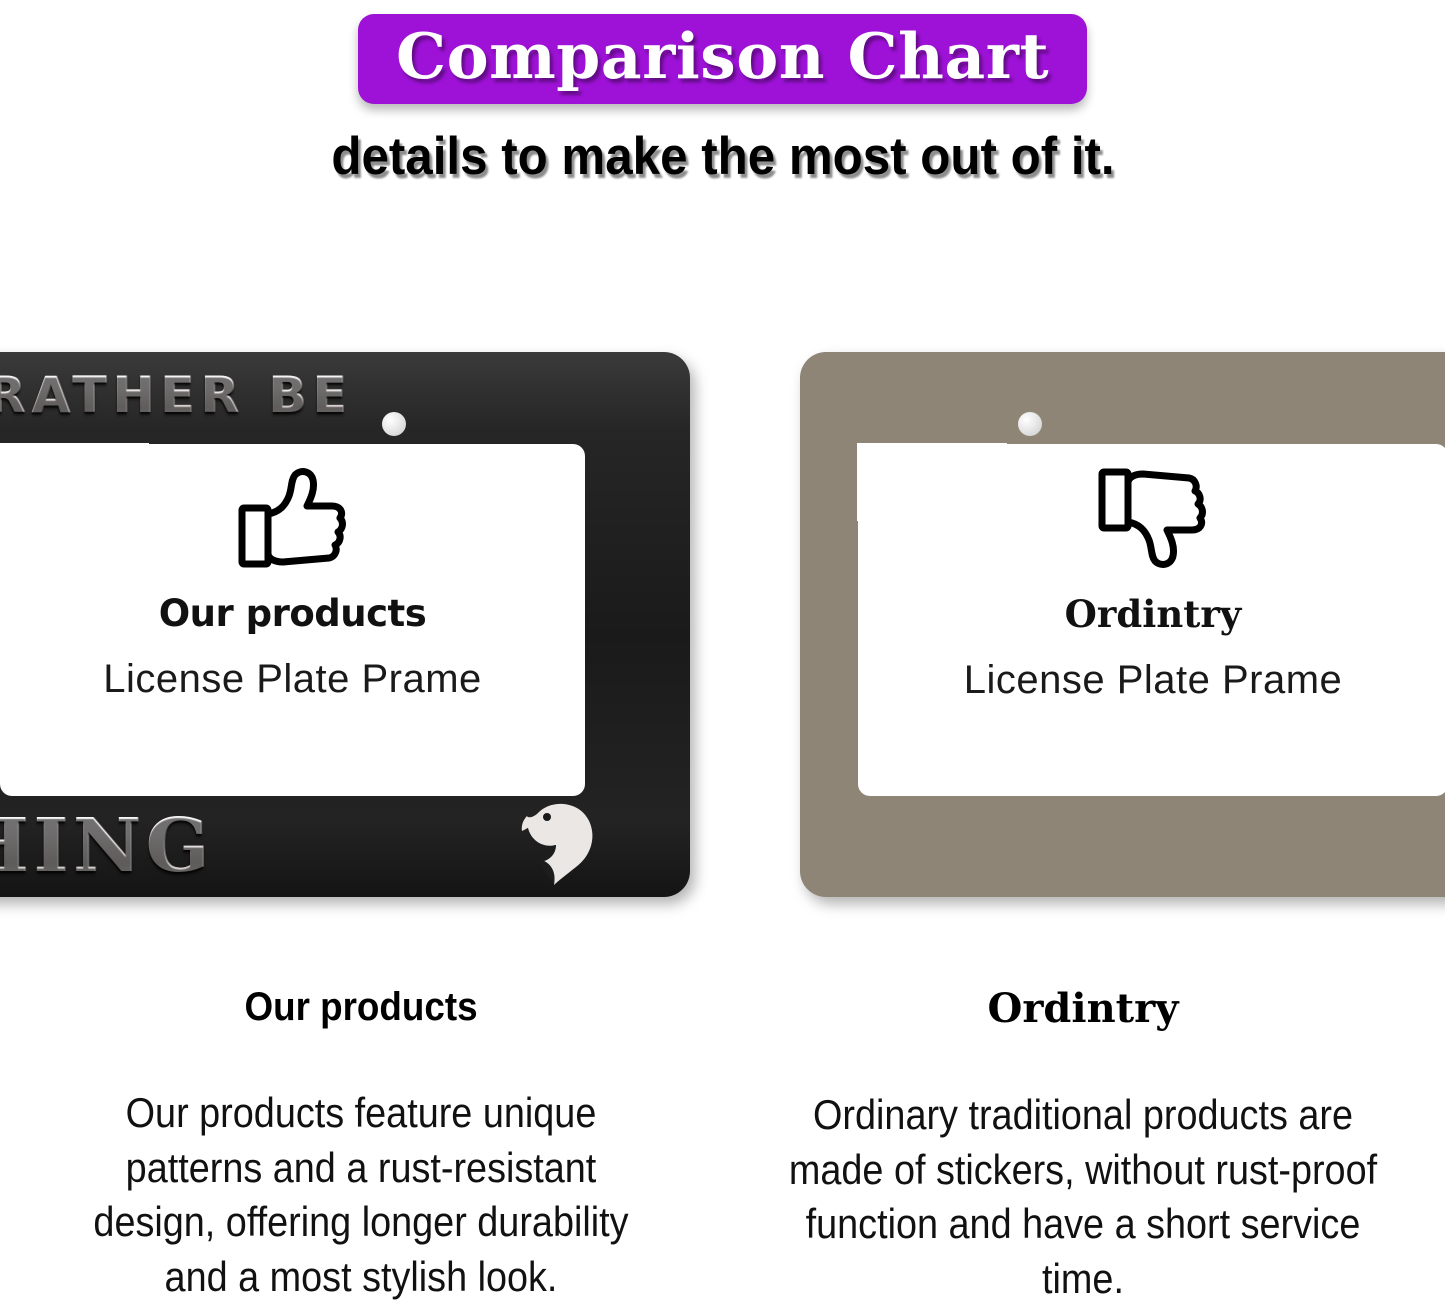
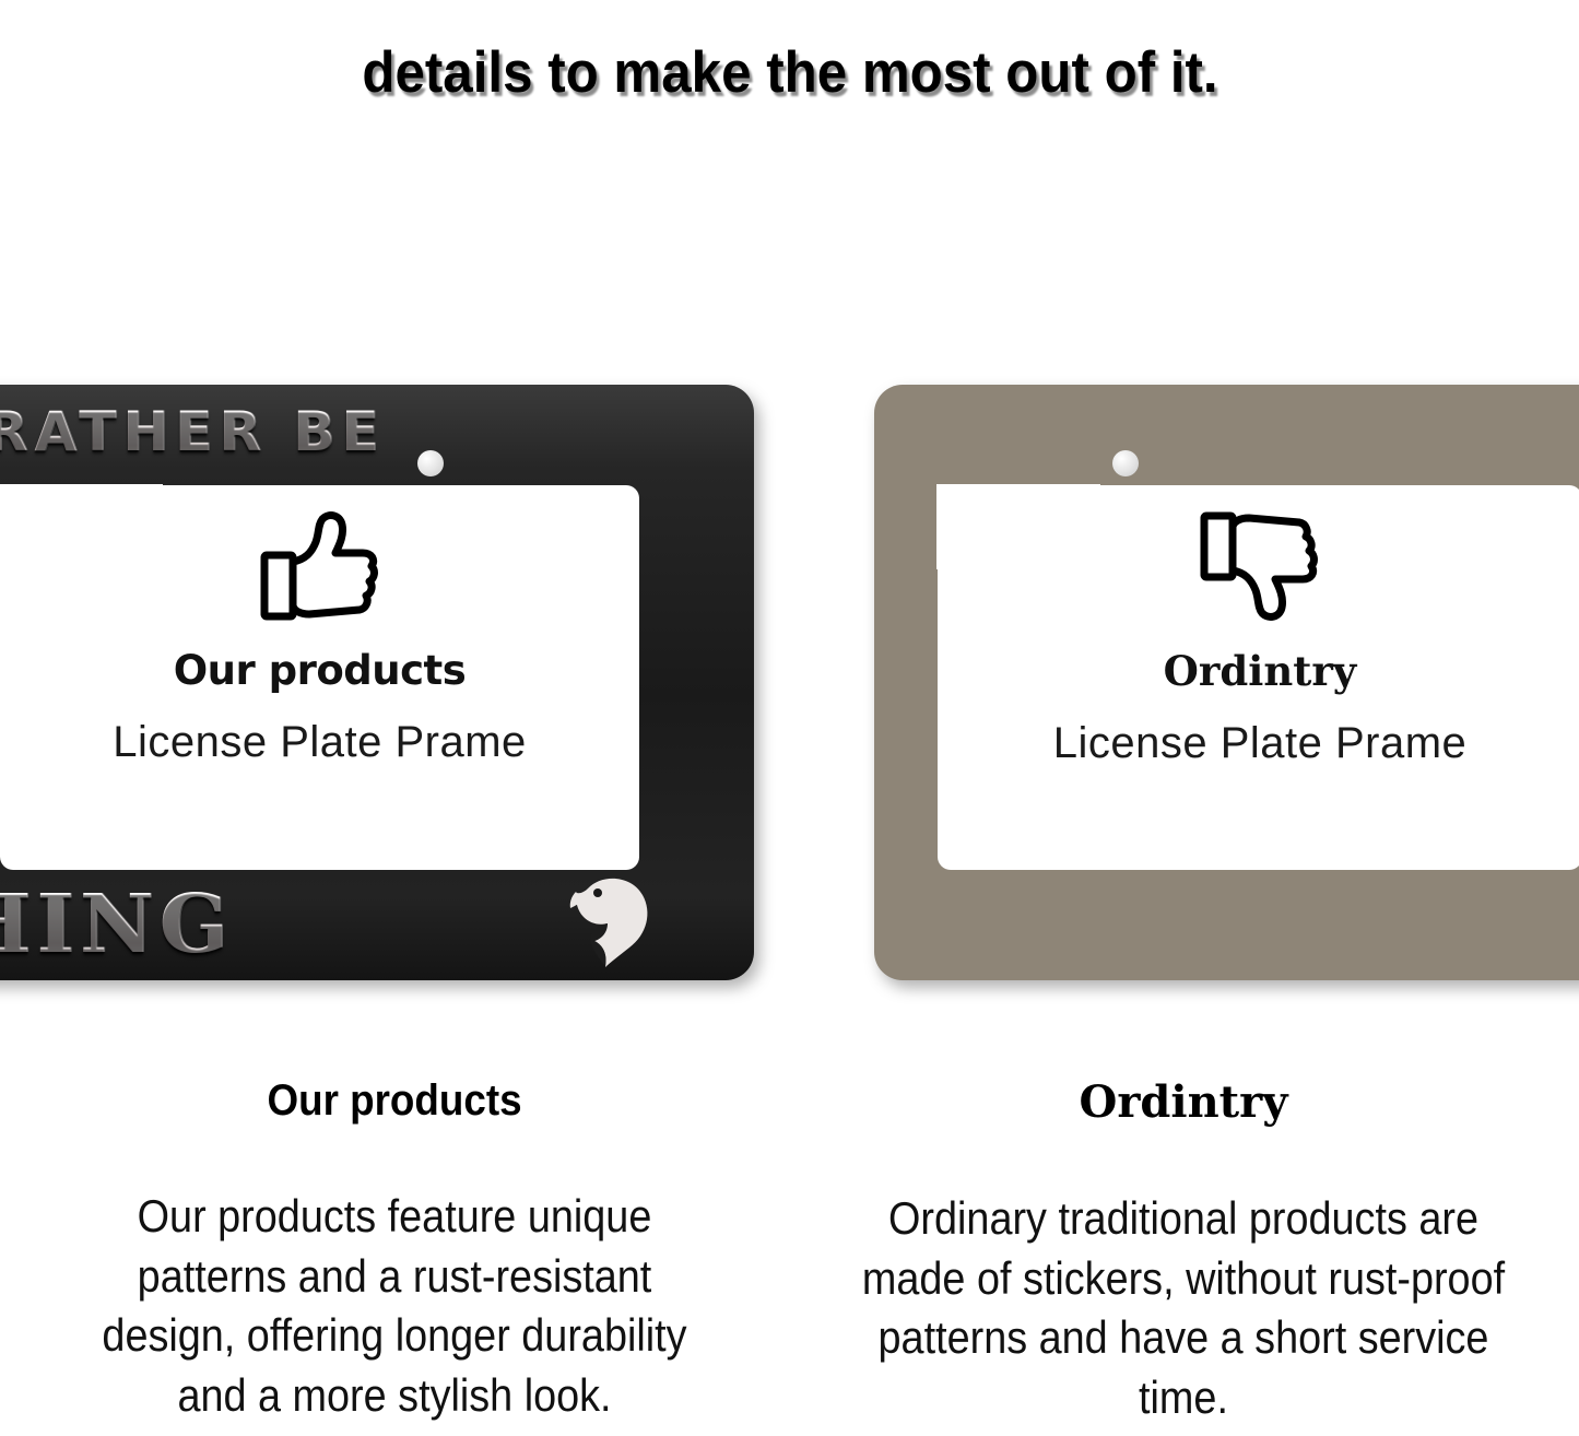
- Comparison Chart
  details to make the most out of it.
  RATHER BE
  Our products
  License Plate Prame
  Ordintry
  License Plate Prame
  Our products
- Our products feature unique patterns and a rust-resistant design, offering longer durability and a most stylish look.
+ Our products feature unique patterns and a rust-resistant design, offering longer durability and a more stylish look.
  Ordintry
- Ordinary traditional products are made of stickers, without rust-proof function and have a short service time.
+ Ordinary traditional products are made of stickers, without rust-proof patterns and have a short service time.
